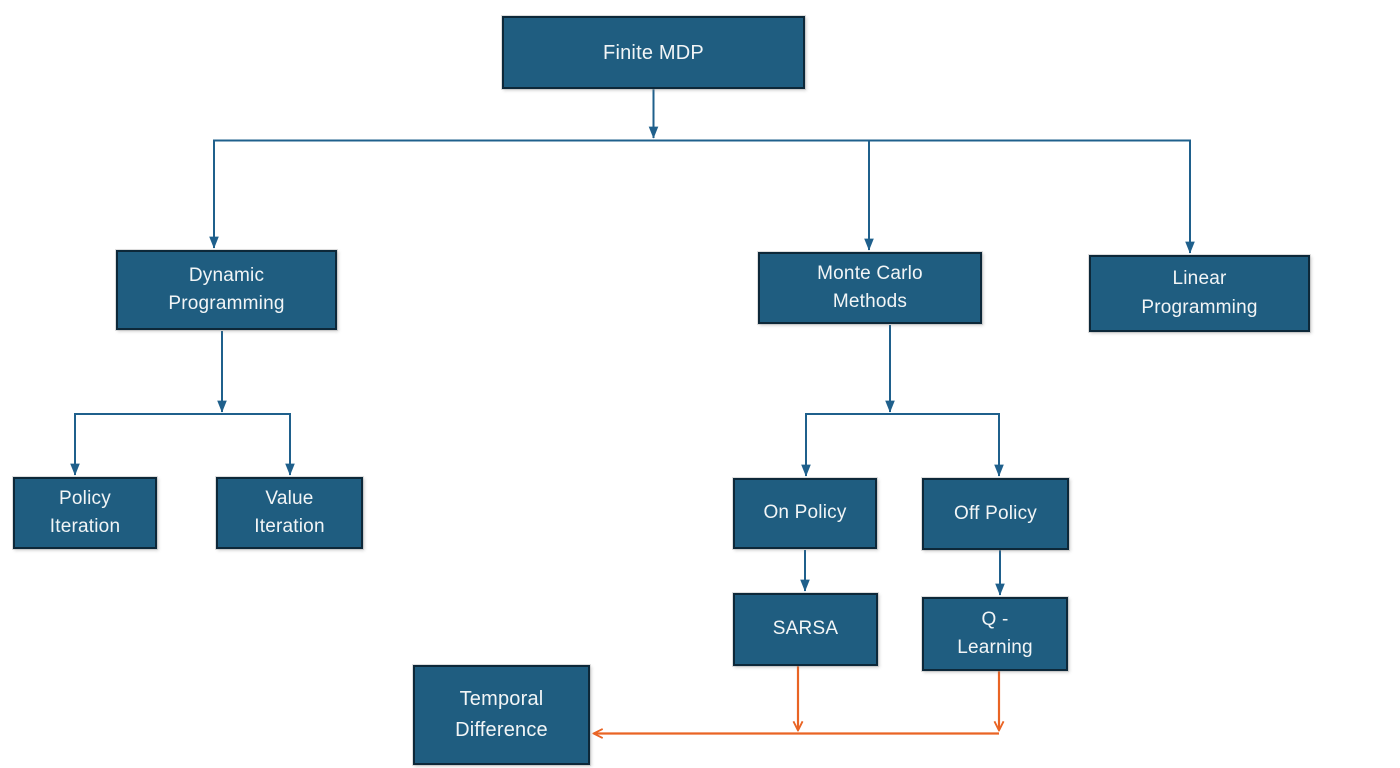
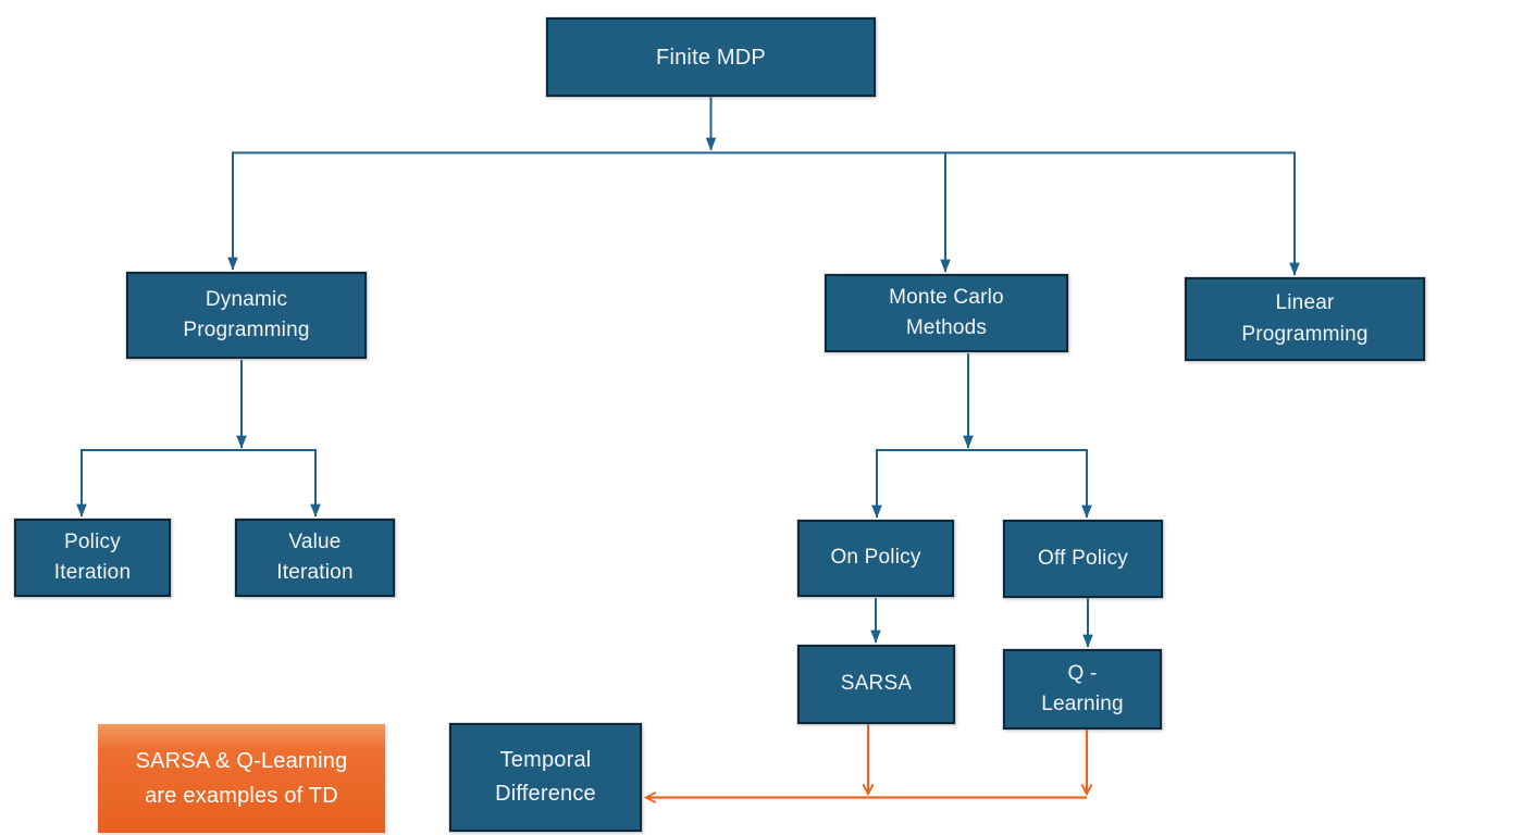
  Finite MDP
  Dynamic
  Programming
  Monte Carlo
  Methods
  Linear
  Programming
  Policy
  Iteration
  Value
  Iteration
  On Policy
  Off Policy
  SARSA
  Q -
  Learning
  Temporal
  Difference
+ SARSA & Q-Learning
+ are examples of TD
